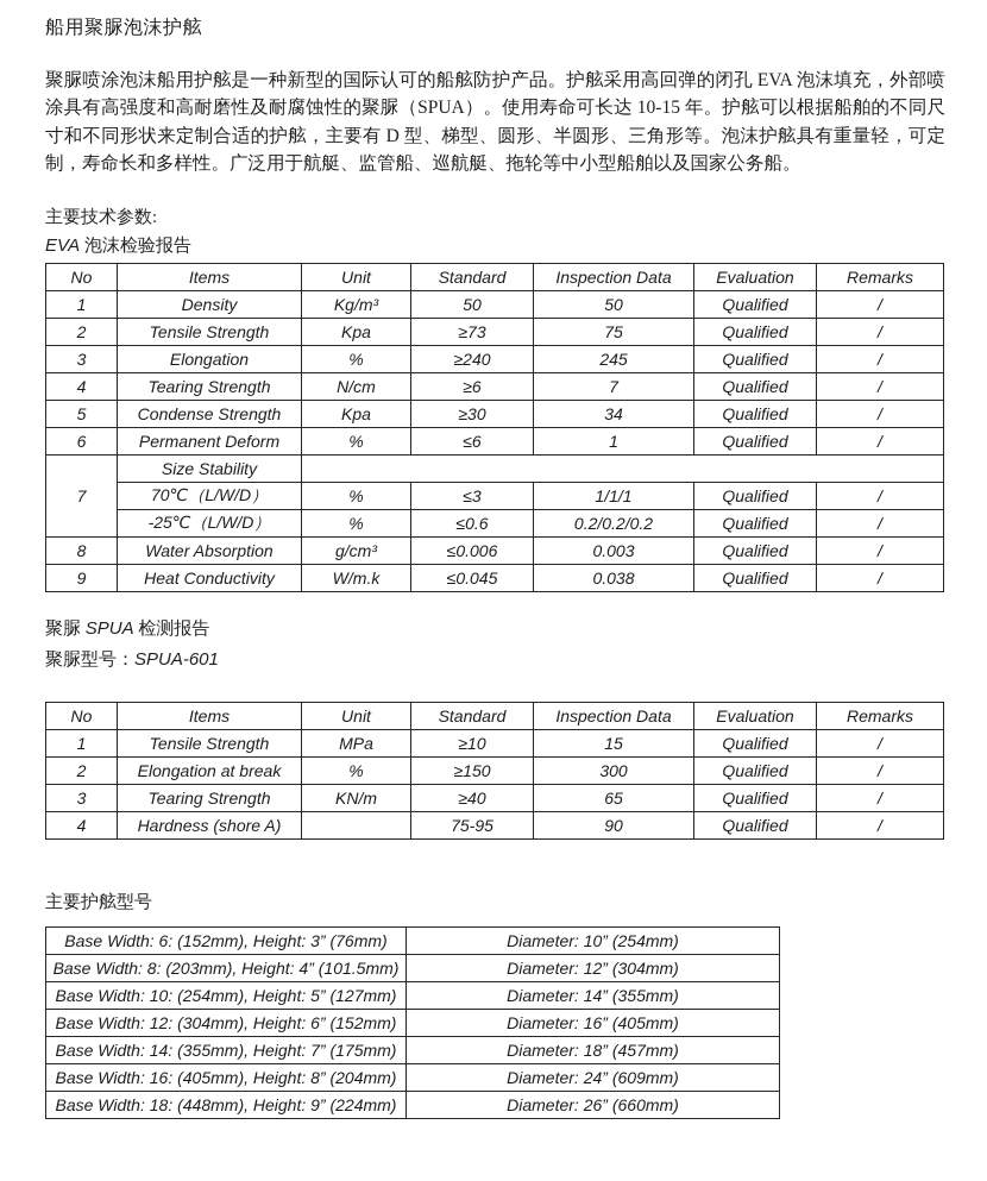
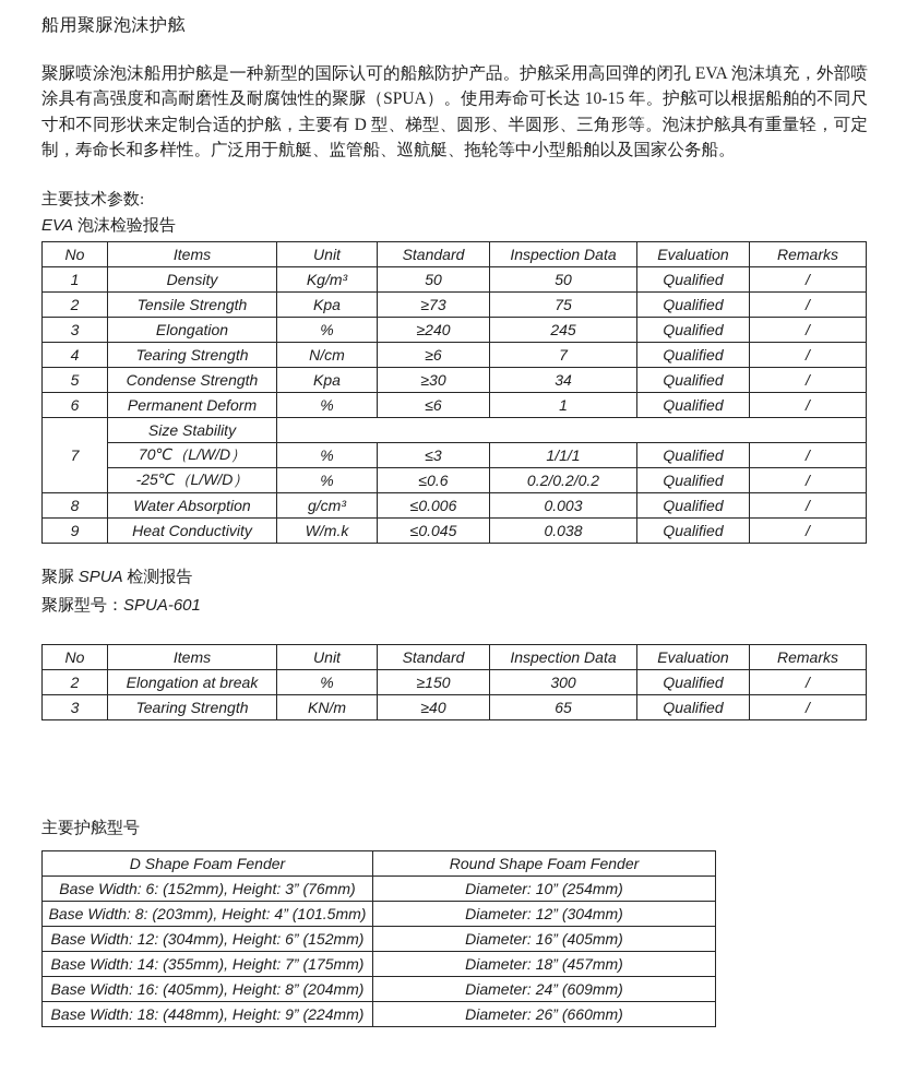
  船用聚脲泡沫护舷
  聚脲喷涂泡沫船用护舷是一种新型的国际认可的船舷防护产品。护舷采用高回弹的闭孔 EVA 泡沫填充，外部喷涂具有高强度和高耐磨性及耐腐蚀性的聚脲（SPUA）。使用寿命可长达 10-15 年。护舷可以根据船舶的不同尺寸和不同形状来定制合适的护舷，主要有 D 型、梯型、圆形、半圆形、三角形等。泡沫护舷具有重量轻，可定制，寿命长和多样性。广泛用于航艇、监管船、巡航艇、拖轮等中小型船舶以及国家公务船。
  主要技术参数:
  EVA 泡沫检验报告
  No	Items	Unit	Standard	Inspection Data	Evaluation	Remarks
  1	Density	Kg/m³	50	50	Qualified	/
  2	Tensile Strength	Kpa	≥73	75	Qualified	/
  3	Elongation	%	≥240	245	Qualified	/
  4	Tearing Strength	N/cm	≥6	7	Qualified	/
  5	Condense Strength	Kpa	≥30	34	Qualified	/
  6	Permanent Deform	%	≤6	1	Qualified	/
  7	Size Stability
  70℃（L/W/D）	%	≤3	1/1/1	Qualified	/
  -25℃（L/W/D）	%	≤0.6	0.2/0.2/0.2	Qualified	/
  8	Water Absorption	g/cm³	≤0.006	0.003	Qualified	/
  9	Heat Conductivity	W/m.k	≤0.045	0.038	Qualified	/
  聚脲 SPUA 检测报告
  聚脲型号：SPUA-601
  No	Items	Unit	Standard	Inspection Data	Evaluation	Remarks
- 1	Tensile Strength	MPa	≥10	15	Qualified	/
  2	Elongation at break	%	≥150	300	Qualified	/
  3	Tearing Strength	KN/m	≥40	65	Qualified	/
- 4	Hardness (shore A)		75-95	90	Qualified	/
  主要护舷型号
+ D Shape Foam Fender	Round Shape Foam Fender
  Base Width: 6: (152mm), Height: 3” (76mm)	Diameter: 10” (254mm)
  Base Width: 8: (203mm), Height: 4” (101.5mm)	Diameter: 12” (304mm)
- Base Width: 10: (254mm), Height: 5” (127mm)	Diameter: 14” (355mm)
  Base Width: 12: (304mm), Height: 6” (152mm)	Diameter: 16” (405mm)
  Base Width: 14: (355mm), Height: 7” (175mm)	Diameter: 18” (457mm)
  Base Width: 16: (405mm), Height: 8” (204mm)	Diameter: 24” (609mm)
  Base Width: 18: (448mm), Height: 9” (224mm)	Diameter: 26” (660mm)
